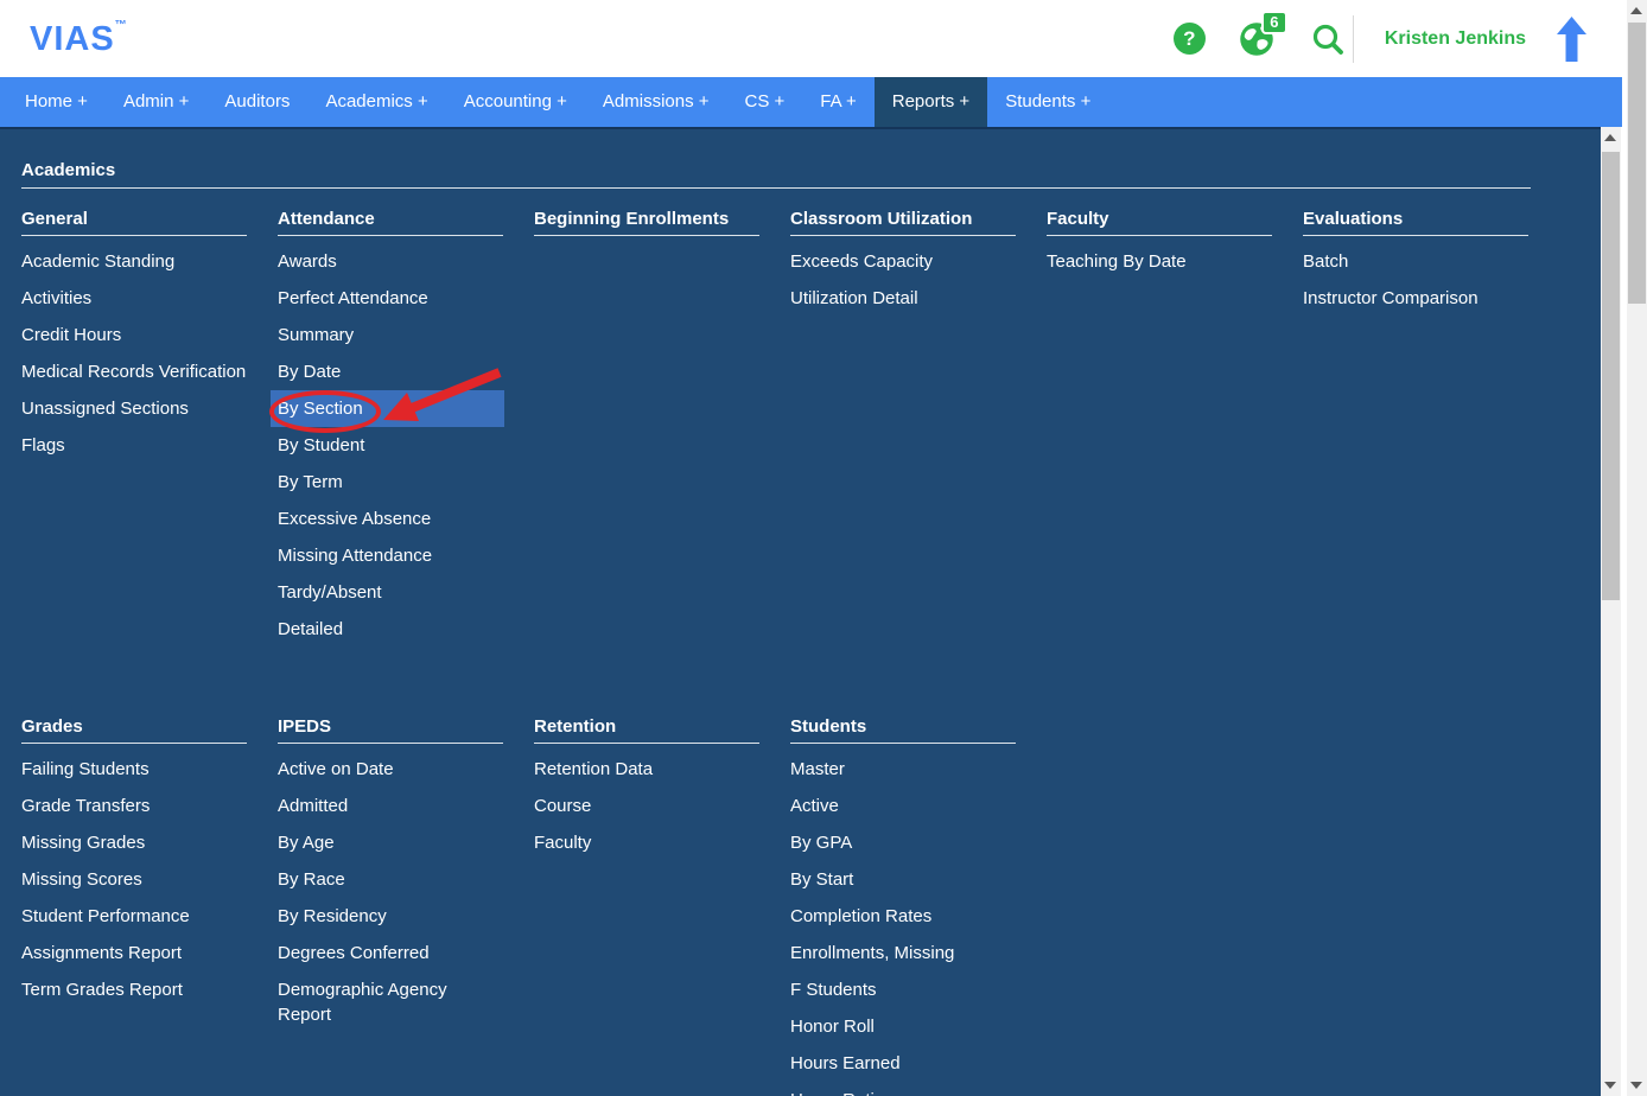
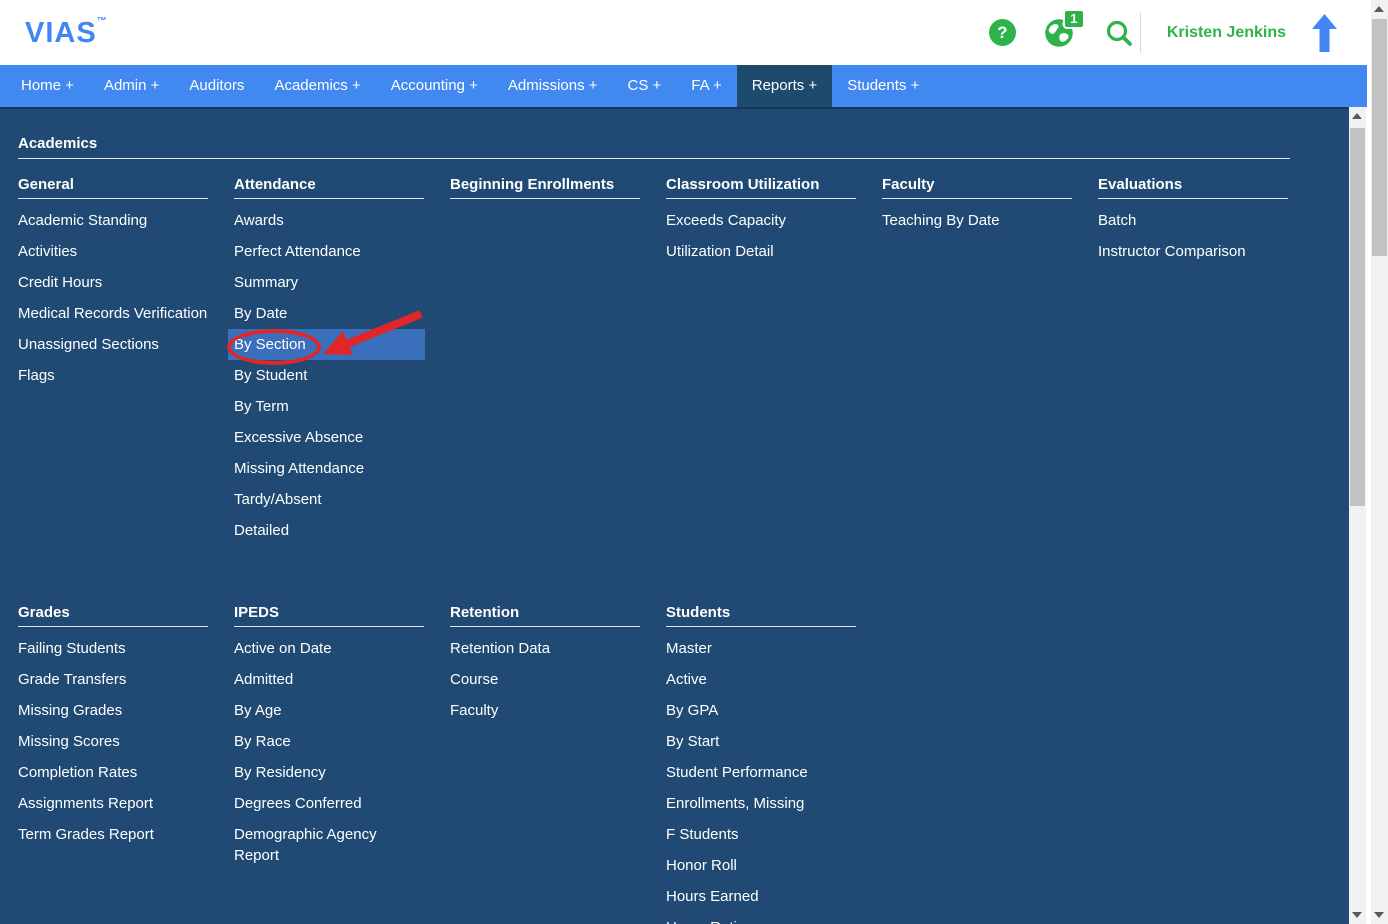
  VIAS™
  ?
- 6
+ 1
  Kristen Jenkins
  Home +
  Admin +
  Auditors
  Academics +
  Accounting +
  Admissions +
  CS +
  FA +
  Reports +
  Students +
  Academics
  General
  Academic Standing
  Activities
  Credit Hours
  Medical Records Verification
  Unassigned Sections
  Flags
  Attendance
  Awards
  Perfect Attendance
  Summary
  By Date
  By Section
  By Student
  By Term
  Excessive Absence
  Missing Attendance
  Tardy/Absent
  Detailed
  Beginning Enrollments
  Classroom Utilization
  Exceeds Capacity
  Utilization Detail
  Faculty
  Teaching By Date
  Evaluations
  Batch
  Instructor Comparison
  Grades
  Failing Students
  Grade Transfers
  Missing Grades
  Missing Scores
- Student Performance
+ Completion Rates
  Assignments Report
  Term Grades Report
  IPEDS
  Active on Date
  Admitted
  By Age
  By Race
  By Residency
  Degrees Conferred
  Demographic Agency Report
  Retention
  Retention Data
  Course
  Faculty
  Students
  Master
  Active
  By GPA
  By Start
- Completion Rates
+ Student Performance
  Enrollments, Missing
  F Students
  Honor Roll
  Hours Earned
